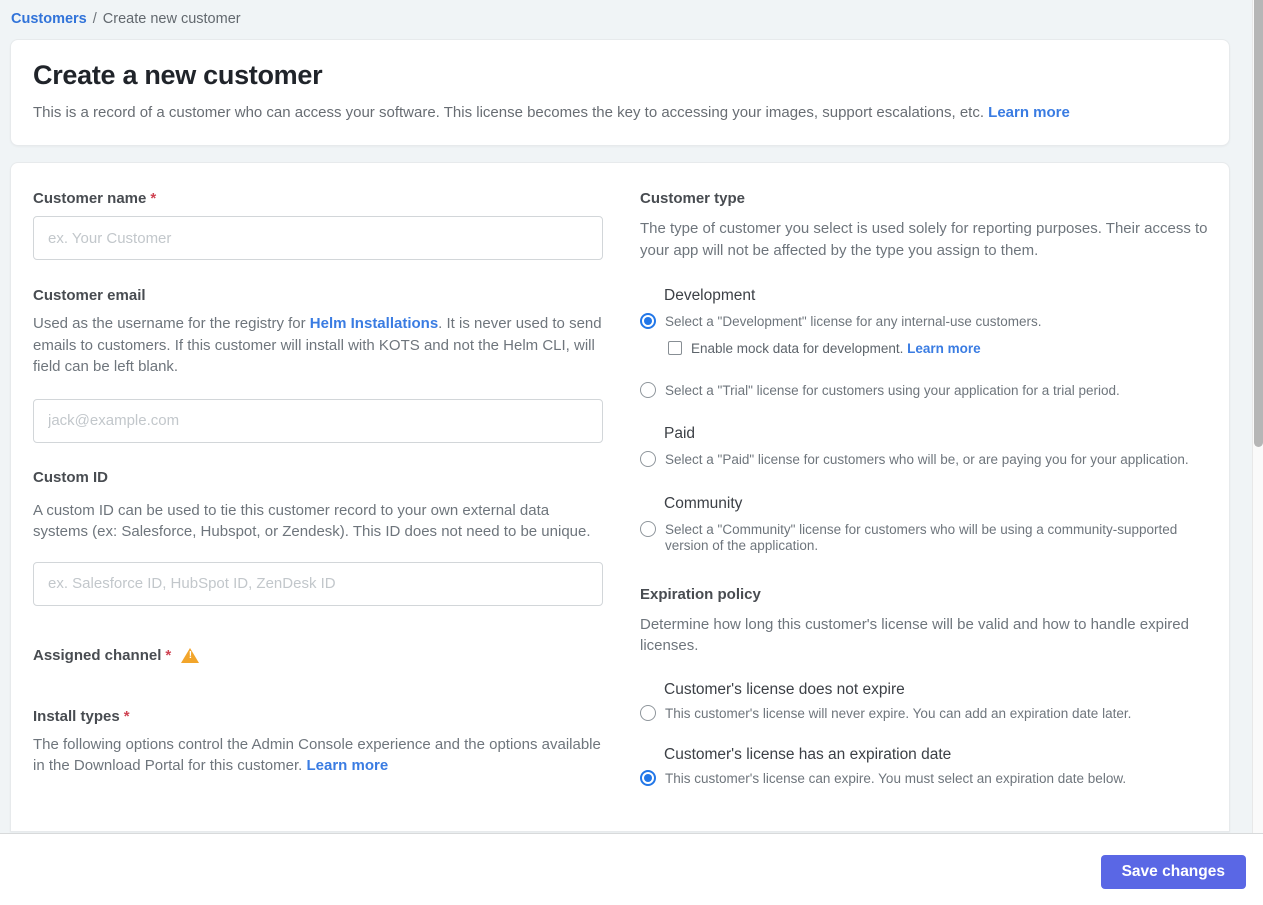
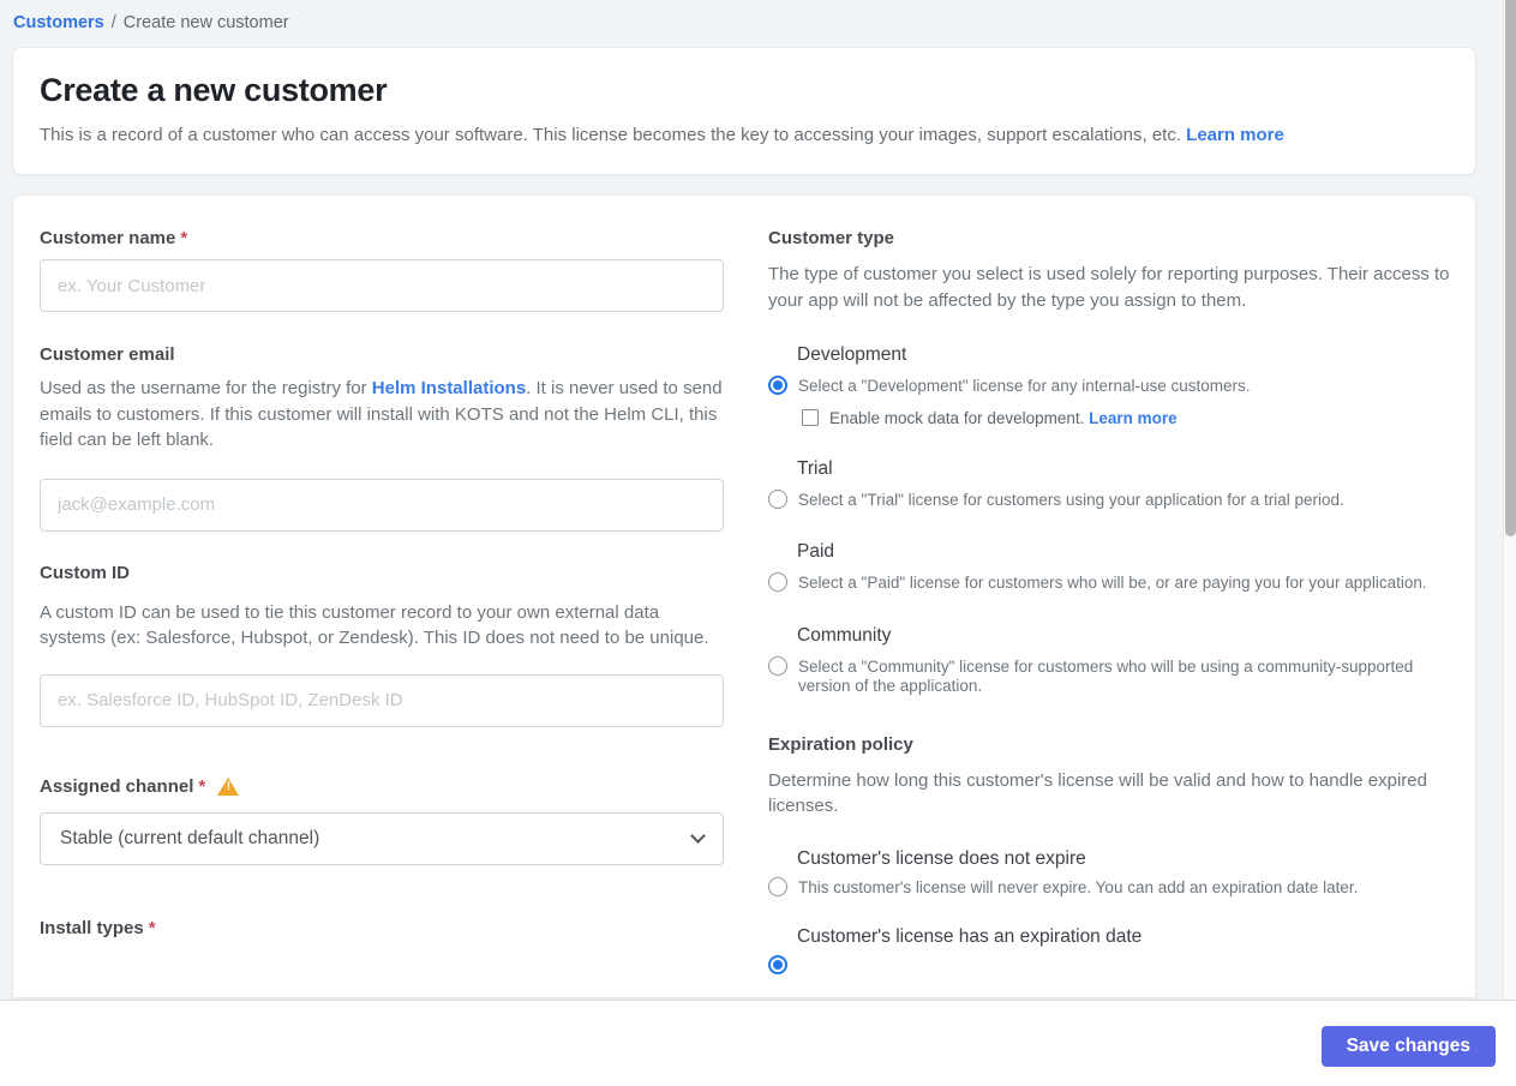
  Customers / Create new customer
  Create a new customer
  This is a record of a customer who can access your software. This license becomes the key to accessing your images, support escalations, etc. Learn more
  Customer name
  *
  ex. Your Customer
  Customer email
- Used as the username for the registry for Helm Installations. It is never used to send emails to customers. If this customer will install with KOTS and not the Helm CLI, will field can be left blank.
+ Used as the username for the registry for Helm Installations. It is never used to send emails to customers. If this customer will install with KOTS and not the Helm CLI, this field can be left blank.
  jack@example.com
  Custom ID
  A custom ID can be used to tie this customer record to your own external data systems (ex: Salesforce, Hubspot, or Zendesk). This ID does not need to be unique.
  ex. Salesforce ID, HubSpot ID, ZenDesk ID
  Assigned channel
  *
+ Stable (current default channel)
  Install types
  *
- The following options control the Admin Console experience and the options available in the Download Portal for this customer. Learn more
  Customer type
  The type of customer you select is used solely for reporting purposes. Their access to your app will not be affected by the type you assign to them.
  Development
  Select a "Development" license for any internal-use customers.
  Enable mock data for development. Learn more
+ Trial
  Select a "Trial" license for customers using your application for a trial period.
  Paid
  Select a "Paid" license for customers who will be, or are paying you for your application.
  Community
  Select a "Community" license for customers who will be using a community-supported version of the application.
  Expiration policy
  Determine how long this customer's license will be valid and how to handle expired licenses.
  Customer's license does not expire
  This customer's license will never expire. You can add an expiration date later.
  Customer's license has an expiration date
- This customer's license can expire. You must select an expiration date below.
  Save changes
